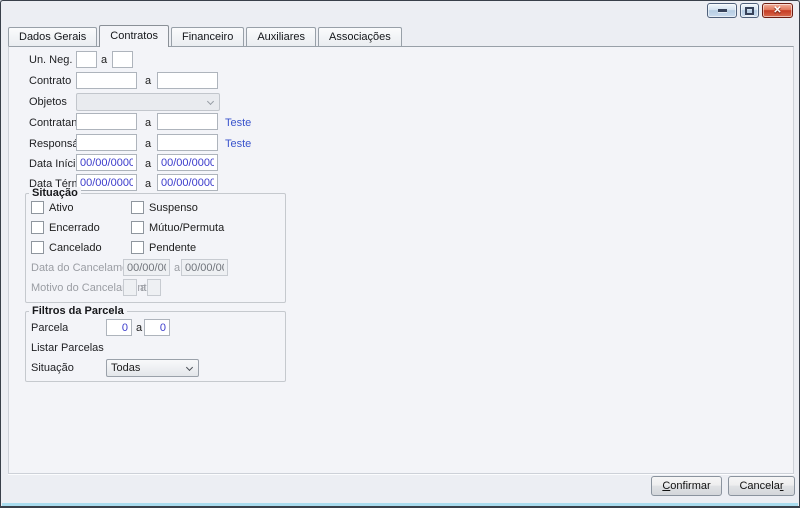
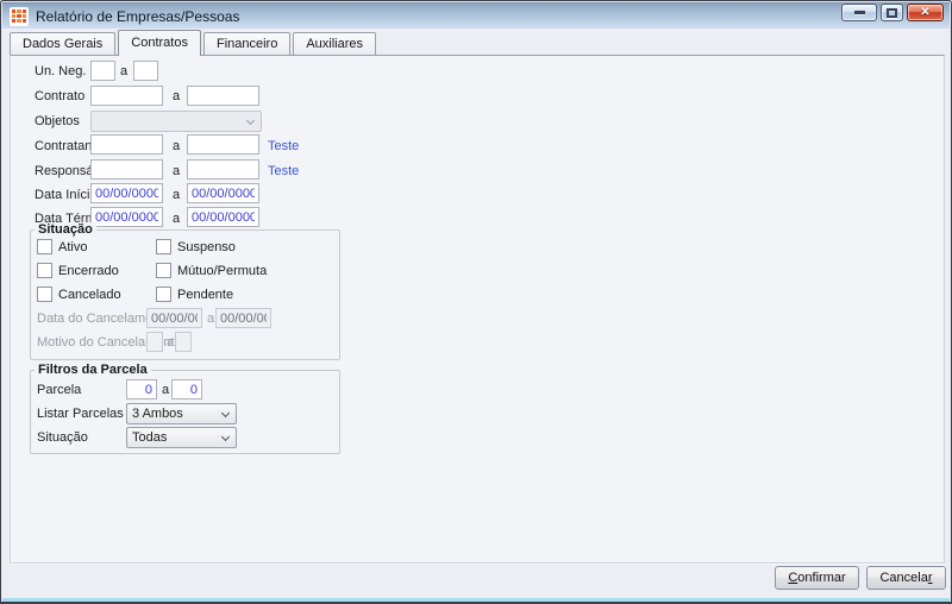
+ Relatório de Empresas/Pessoas
  ✕
  Dados Gerais
  Contratos
  Financeiro
  Auxiliares
- Associações
  Un. Neg.
  a
  Contrato
  a
  Objetos
  Contratan
  a
  Teste
  a
  Teste
  Data Iníci
  00/00/0000
  a
  00/00/0000
  00/00/0000
  a
  00/00/0000
  Situação
  Ativo
  Suspenso
  Encerrado
  Mútuo/Permuta
  Cancelado
  Pendente
  Data do Cancelam
  00/00/0
  a
  00/00/0
  Motivo do Cancelant
  a
  Filtros da Parcela
  Parcela
  0
  a
  0
  Listar Parcelas
+ 3 Ambos
  Situação
  Todas
  C
  onfirmar
  Cancela
  r
